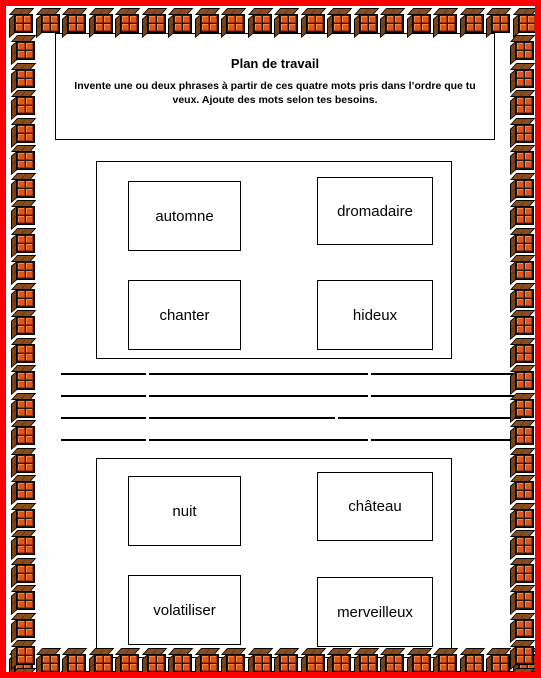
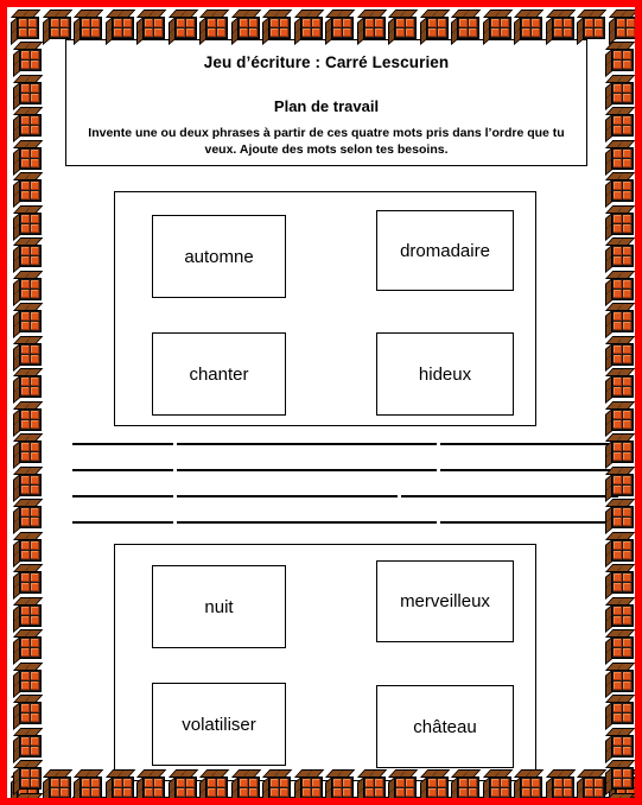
+ Jeu d’écriture : Carré Lescurien
  Plan de travail
  Invente une ou deux phrases à partir de ces quatre mots pris dans l’ordre que tu veux. Ajoute des mots selon tes besoins.
  automne
  dromadaire
  chanter
  hideux
  nuit
- château
+ merveilleux
  volatiliser
- merveilleux
+ château
